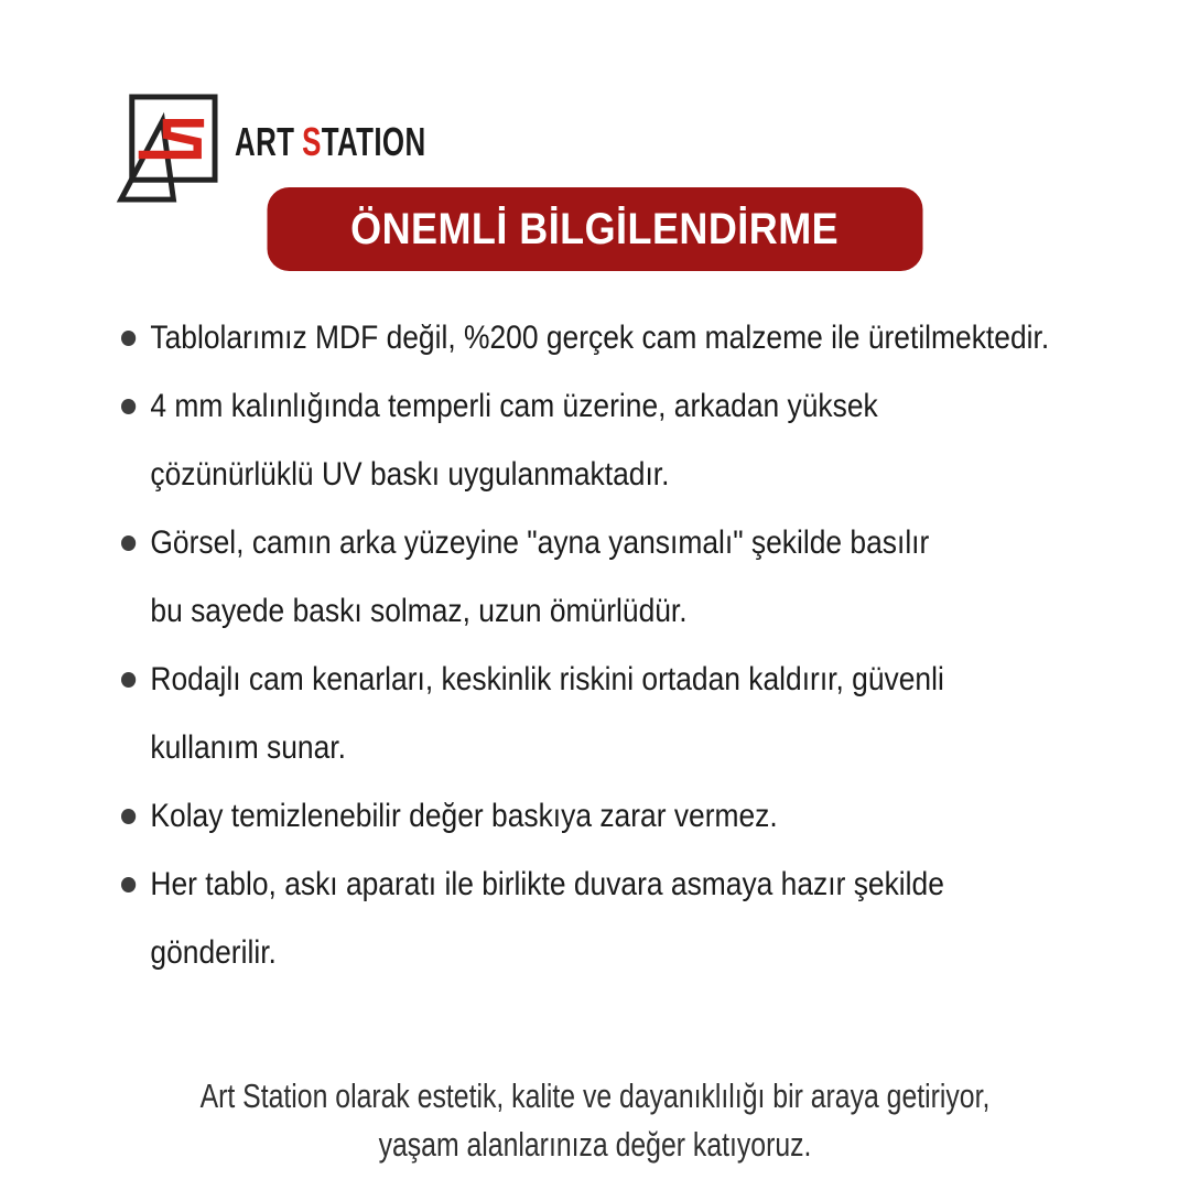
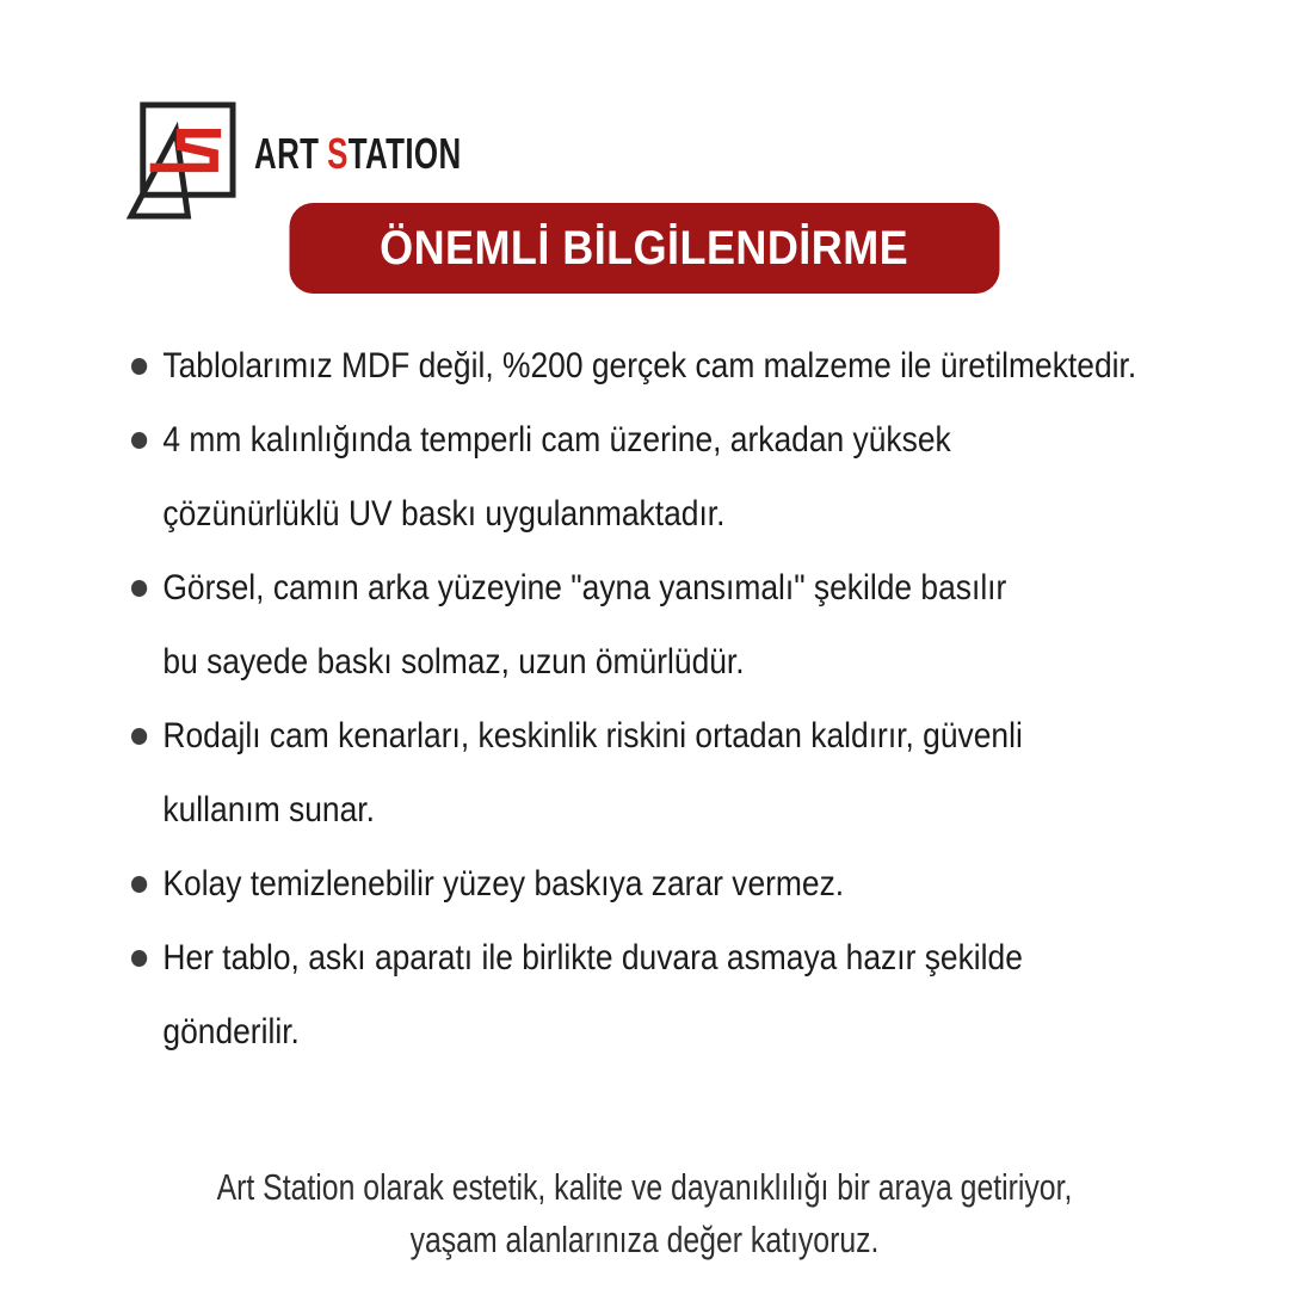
  ART STATION
  ÖNEMLİ BİLGİLENDİRME
  Tablolarımız MDF değil, %200 gerçek cam malzeme ile üretilmektedir.
  4 mm kalınlığında temperli cam üzerine, arkadan yüksek
  çözünürlüklü UV baskı uygulanmaktadır.
  Görsel, camın arka yüzeyine "ayna yansımalı" şekilde basılır
  bu sayede baskı solmaz, uzun ömürlüdür.
  Rodajlı cam kenarları, keskinlik riskini ortadan kaldırır, güvenli
  kullanım sunar.
- Kolay temizlenebilir değer baskıya zarar vermez.
+ Kolay temizlenebilir yüzey baskıya zarar vermez.
  Her tablo, askı aparatı ile birlikte duvara asmaya hazır şekilde
  gönderilir.
  Art Station olarak estetik, kalite ve dayanıklılığı bir araya getiriyor,
  yaşam alanlarınıza değer katıyoruz.
